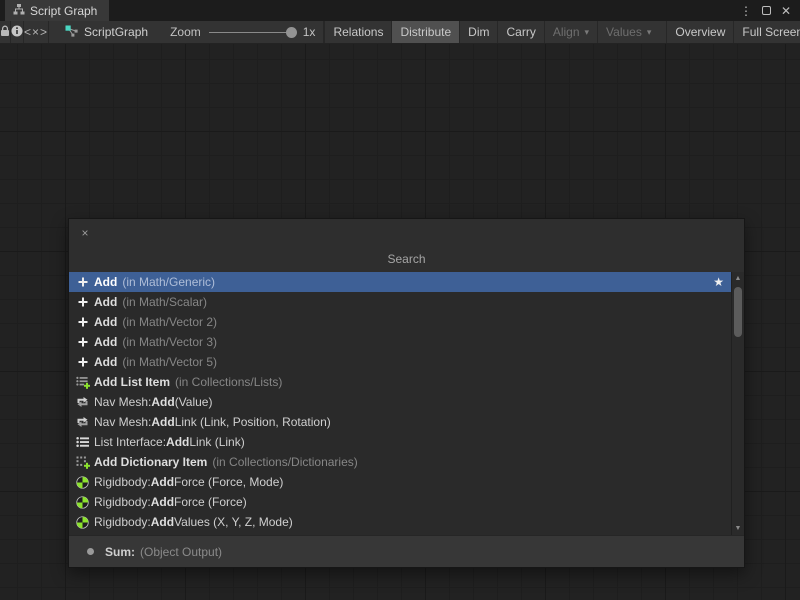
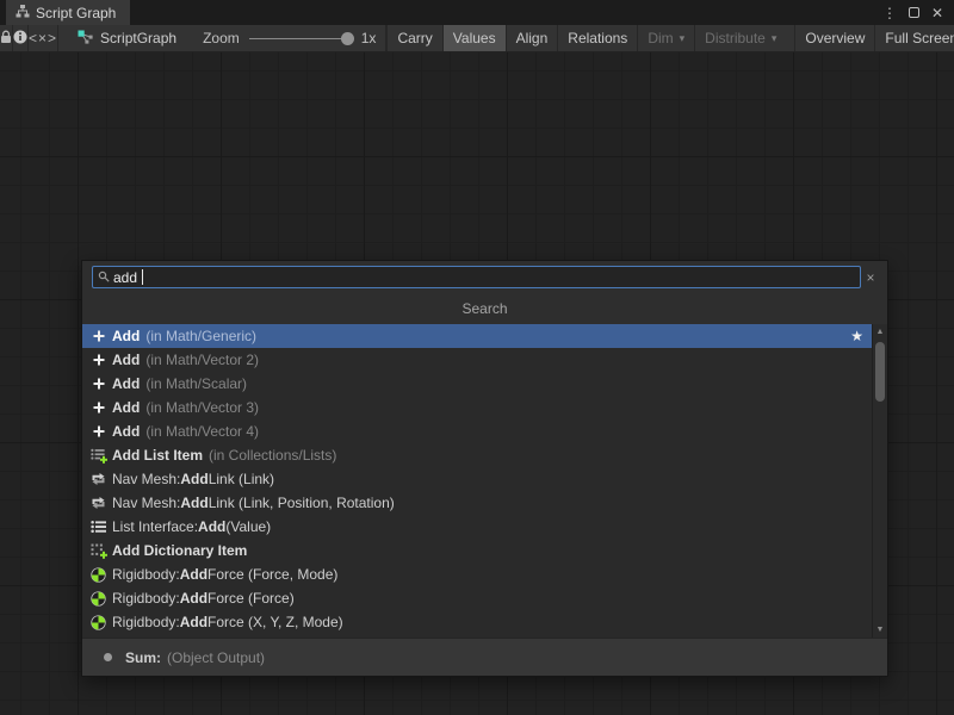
  Script Graph
  ⋮
  ✕
  <×>
  ScriptGraph
  Zoom
  1x
- Relations
+ Carry
- Distribute
+ Values
- Dim
+ Align
- Carry
+ Relations
- Align
+ Dim
  ▾
- Values
+ Distribute
  ▾
  Overview
  Full Scree
+ add
  ×
  Search
  Add
  (in Math/Generic)
  ★
  Add
- (in Math/Scalar)
+ (in Math/Vector 2)
  Add
- (in Math/Vector 2)
+ (in Math/Scalar)
  Add
  (in Math/Vector 3)
  Add
- (in Math/Vector 5)
+ (in Math/Vector 4)
  Add List Item
  (in Collections/Lists)
  Nav Mesh:
  Add
- (Value)
+ Link (Link)
  Nav Mesh:
  Add
  Link (Link, Position, Rotation)
  List Interface:
  Add
- Link (Link)
+ (Value)
  Add Dictionary Item
- (in Collections/Dictionaries)
  Rigidbody:
  Add
  Force (Force, Mode)
  Rigidbody:
  Add
  Force (Force)
  Rigidbody:
  Add
- Values (X, Y, Z, Mode)
+ Force (X, Y, Z, Mode)
  Sum:
  (Object Output)
